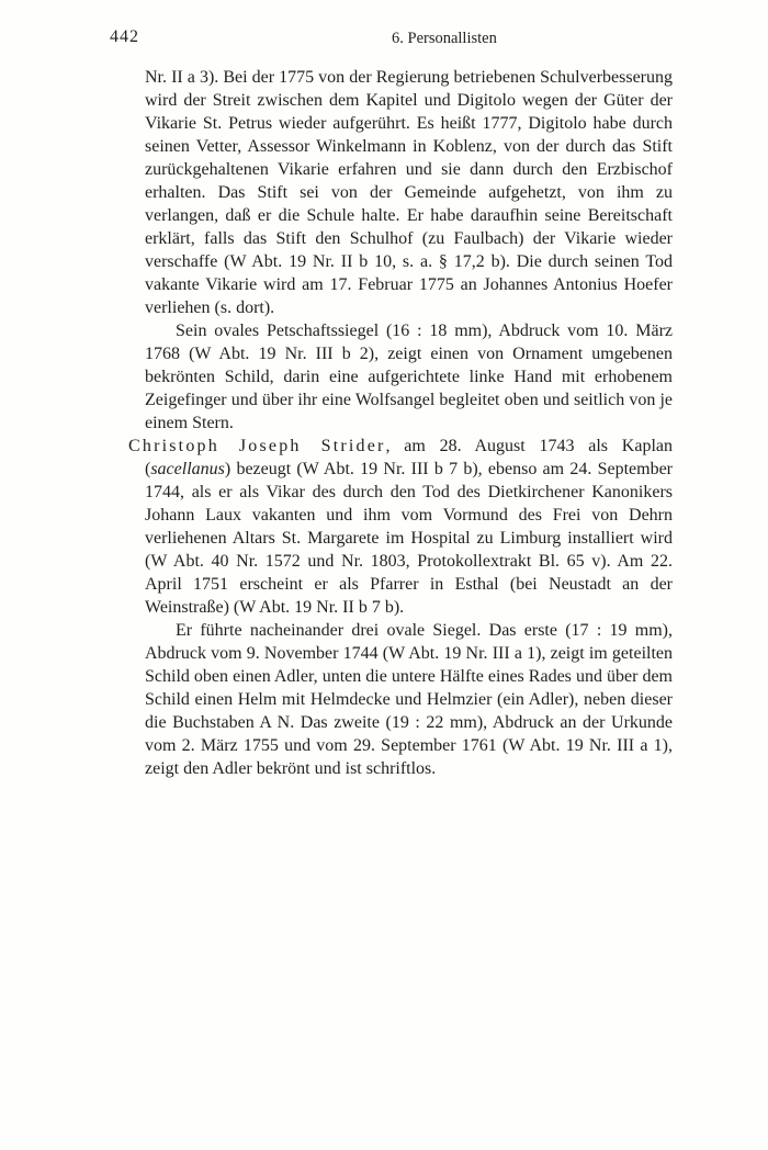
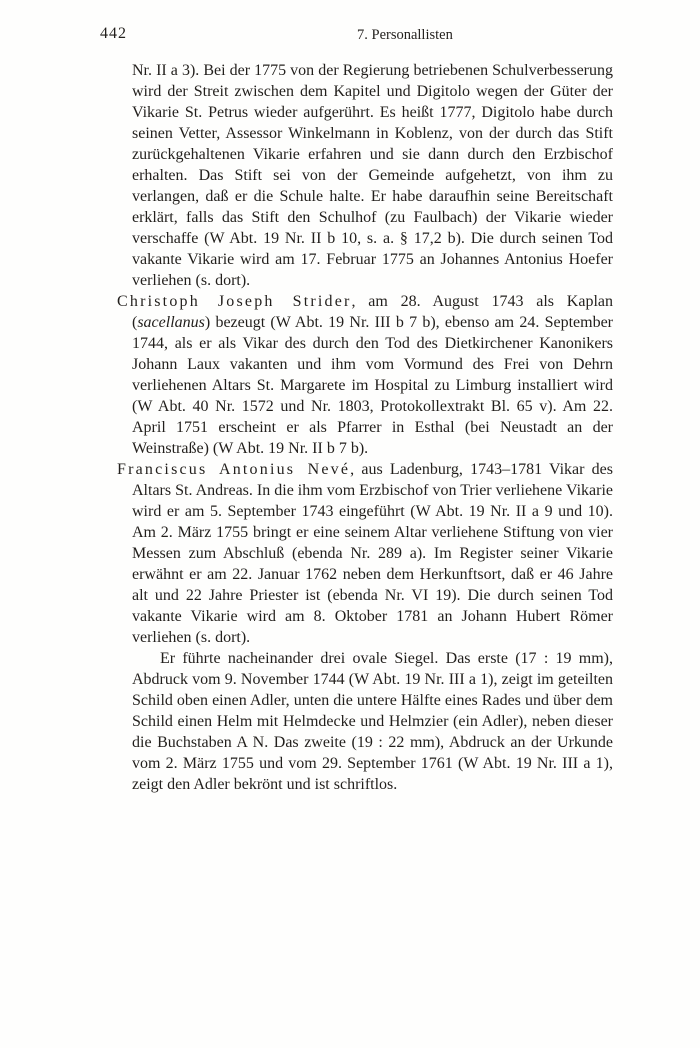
  442
- 6. Personallisten
+ 7. Personallisten
  Nr. II a 3). Bei der 1775 von der Regierung betriebenen Schulverbesserung wird der Streit zwischen dem Kapitel und Digitolo wegen der Güter der Vikarie St. Petrus wieder aufgerührt. Es heißt 1777, Digitolo habe durch seinen Vetter, Assessor Winkelmann in Koblenz, von der durch das Stift zurückgehaltenen Vikarie erfahren und sie dann durch den Erzbischof erhalten. Das Stift sei von der Gemeinde aufgehetzt, von ihm zu verlangen, daß er die Schule halte. Er habe daraufhin seine Bereitschaft erklärt, falls das Stift den Schulhof (zu Faulbach) der Vikarie wieder verschaffe (W Abt. 19 Nr. II b 10, s. a. § 17,2 b). Die durch seinen Tod vakante Vikarie wird am 17. Februar 1775 an Johannes Antonius Hoefer verliehen (s. dort).
- Sein ovales Petschaftssiegel (16 : 18 mm), Abdruck vom 10. März 1768 (W Abt. 19 Nr. III b 2), zeigt einen von Ornament umgebenen bekrönten Schild, darin eine aufgerichtete linke Hand mit erhobenem Zeigefinger und über ihr eine Wolfsangel begleitet oben und seitlich von je einem Stern.
  Christoph Joseph Strider, am 28. August 1743 als Kaplan (sacellanus) bezeugt (W Abt. 19 Nr. III b 7 b), ebenso am 24. September 1744, als er als Vikar des durch den Tod des Dietkirchener Kanonikers Johann Laux vakanten und ihm vom Vormund des Frei von Dehrn verliehenen Altars St. Margarete im Hospital zu Limburg installiert wird (W Abt. 40 Nr. 1572 und Nr. 1803, Protokollextrakt Bl. 65 v). Am 22. April 1751 erscheint er als Pfarrer in Esthal (bei Neustadt an der Weinstraße) (W Abt. 19 Nr. II b 7 b).
+ Franciscus Antonius Nevé, aus Ladenburg, 1743–1781 Vikar des Altars St. Andreas. In die ihm vom Erzbischof von Trier verliehene Vikarie wird er am 5. September 1743 eingeführt (W Abt. 19 Nr. II a 9 und 10). Am 2. März 1755 bringt er eine seinem Altar verliehene Stiftung von vier Messen zum Abschluß (ebenda Nr. 289 a). Im Register seiner Vikarie erwähnt er am 22. Januar 1762 neben dem Herkunftsort, daß er 46 Jahre alt und 22 Jahre Priester ist (ebenda Nr. VI 19). Die durch seinen Tod vakante Vikarie wird am 8. Oktober 1781 an Johann Hubert Römer verliehen (s. dort).
  Er führte nacheinander drei ovale Siegel. Das erste (17 : 19 mm), Abdruck vom 9. November 1744 (W Abt. 19 Nr. III a 1), zeigt im geteilten Schild oben einen Adler, unten die untere Hälfte eines Rades und über dem Schild einen Helm mit Helmdecke und Helmzier (ein Adler), neben dieser die Buchstaben A N. Das zweite (19 : 22 mm), Abdruck an der Urkunde vom 2. März 1755 und vom 29. September 1761 (W Abt. 19 Nr. III a 1), zeigt den Adler bekrönt und ist schriftlos.
